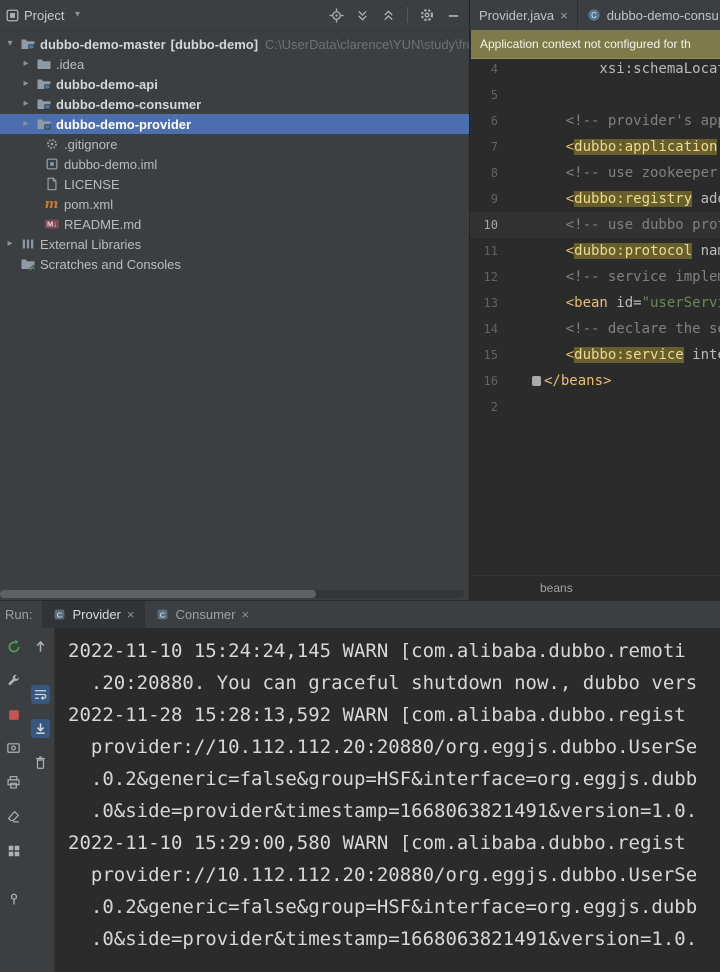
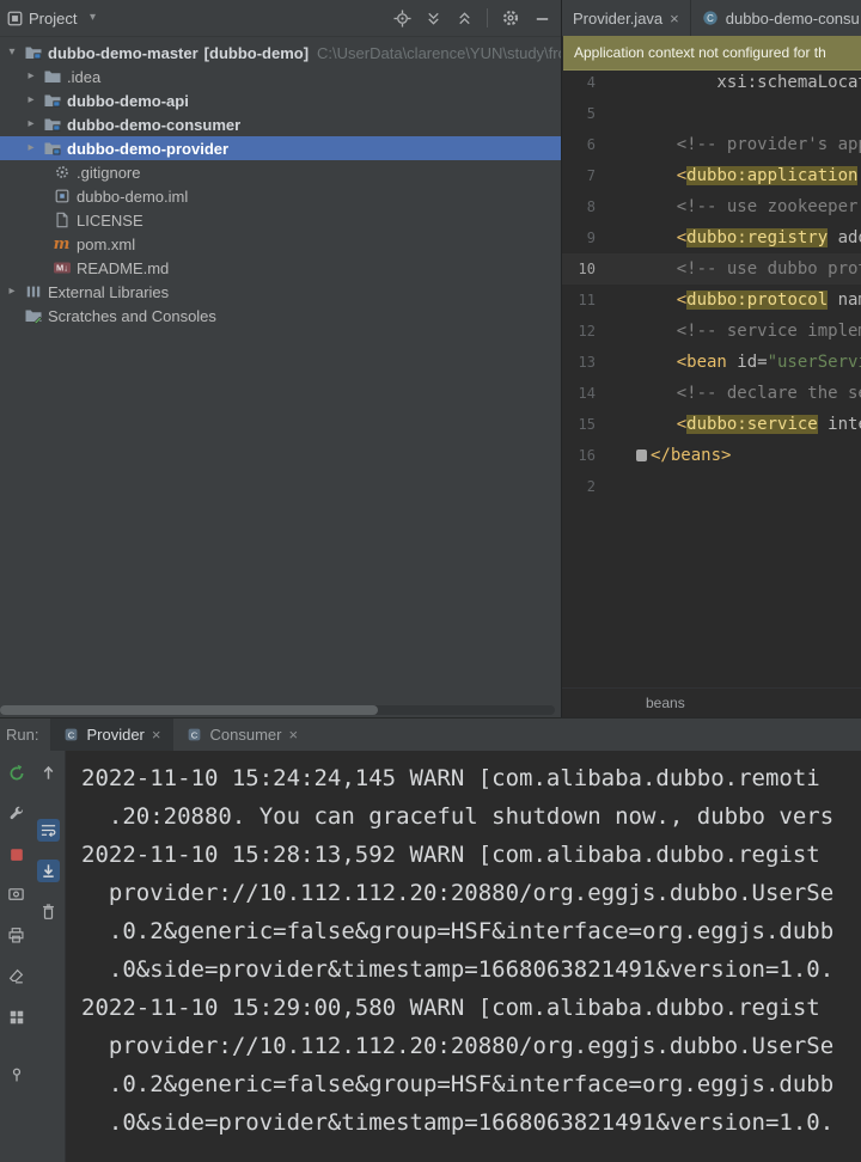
  Project
  ▾
  ▾
  dubbo-demo-master
  [dubbo-demo]
  C:\UserData\clarence\YUN\study\fr
  ▸
  .idea
  ▸
  dubbo-demo-api
  ▸
  dubbo-demo-consumer
  ▸
  dubbo-demo-provider
  .gitignore
  dubbo-demo.iml
  LICENSE
  m
  pom.xml
  M↓
  README.md
  ▸
  External Libraries
  Scratches and Consoles
  Provider.java
  ×
  C
  dubbo-demo-consu
  4
  xsi:schemaLoca
  5
  6
  <!-- provider's ap
  7
  <dubbo:application
  8
  <!-- use zookeeper
  9
  <dubbo:registry ad
  10
  <!-- use dubbo pro
  11
  <dubbo:protocol na
  12
  <!-- service imple
  13
  <bean id="userServ
  14
  <!-- declare the s
  15
  <dubbo:service int
  16
  </beans>
  2
  Application context not configured for th
  beans
  Run:
  C
  Provider
  ×
  C
  Consumer
  ×
  2022-11-10 15:24:24,145 WARN [com.alibaba.dubbo.remoti
  .20:20880. You can graceful shutdown now., dubbo vers
- 2022-11-28 15:28:13,592 WARN [com.alibaba.dubbo.regist
+ 2022-11-10 15:28:13,592 WARN [com.alibaba.dubbo.regist
  provider://10.112.112.20:20880/org.eggjs.dubbo.UserSe
  .0.2&generic=false&group=HSF&interface=org.eggjs.dubb
  .0&side=provider&timestamp=1668063821491&version=1.0.
  2022-11-10 15:29:00,580 WARN [com.alibaba.dubbo.regist
  provider://10.112.112.20:20880/org.eggjs.dubbo.UserSe
  .0.2&generic=false&group=HSF&interface=org.eggjs.dubb
  .0&side=provider&timestamp=1668063821491&version=1.0.
